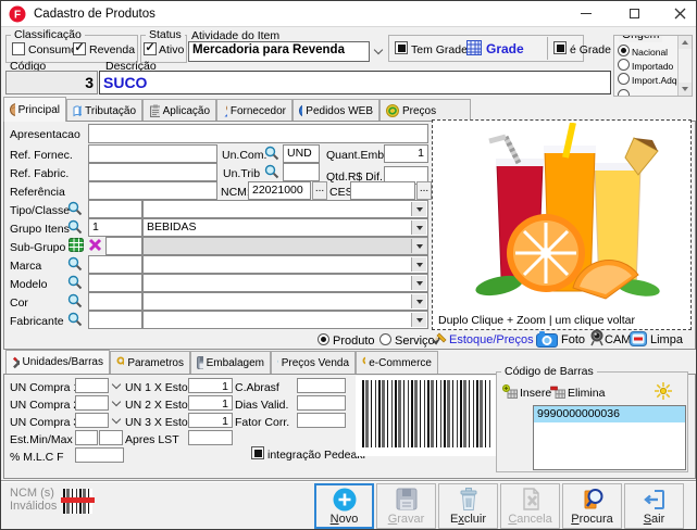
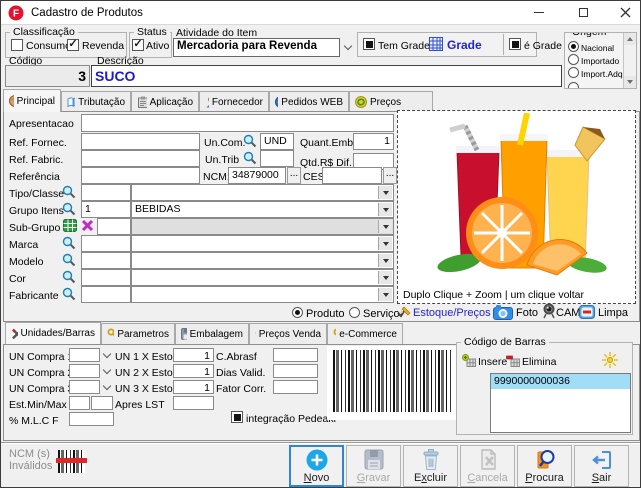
  F
  Cadastro de Produtos
  Classificação
  Consum
  ✓
  Revenda
  Status
  ✓
  Ativo
  Atividade do Item
  Mercadoria para Revenda
  Tem Grade
  Grade
  é Grade
  Nacional
  Importado
  Import.Adq
  Código
  Descrição
  3
  SUCO
  Principal
  Tributação
  Aplicação
  Fornecedor
  Pedidos WEB
  Preços
  Apresentacao
  Ref. Fornec.
  Un.Com.
  UND
  Quant.Emb
  1
  Ref. Fabric.
  Un.Trib
  Qtd.R$ Dif.
  Referência
  NCM
- 22021000
+ 34879000
  ...
  ...
  Tipo/Classe
  Grupo Itens
  1
  BEBIDAS
  Sub-Grupo
  Marca
  Modelo
  Cor
  Fabricante
  Produto
  Serviço
  Estoque/Preços
  Foto
  CAM
  Limpa
  Duplo Clique + Zoom | um clique voltar
  Unidades/Barras
  Parametros
  Embalagem
  Preços Venda
  e-Commerce
  UN Compra
  UN 1 X Esto
  1
  C.Abrasf
  UN Compra
  UN 2 X Esto
  1
  Dias Valid.
  UN Compra
  UN 3 X Esto
  1
  Fator Corr.
  Est.Min/Max
  Apres LST
  % M.L.C F
  integração Pedea
  Código de Barras
  Insere
  Elimina
  9990000000036
  NCM (s)
  Inválidos
  Novo
  Gravar
  Excluir
  Cancela
  Procura
  Sair
